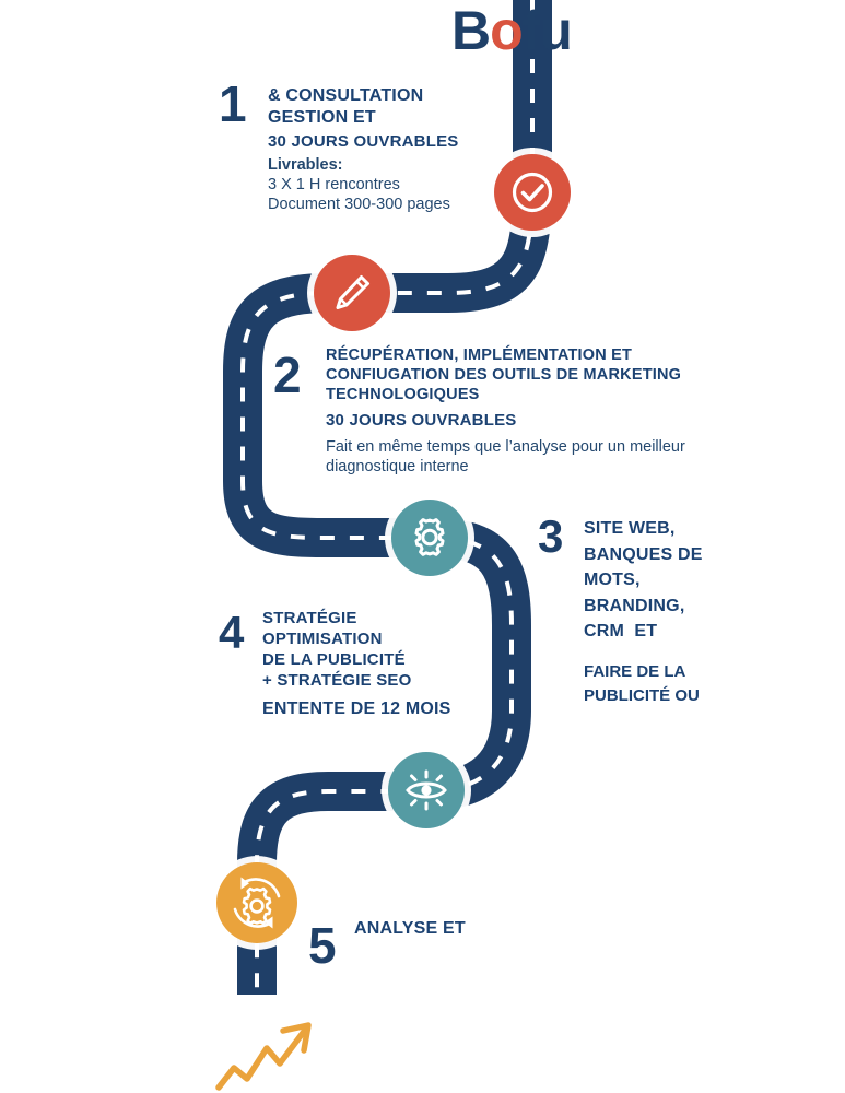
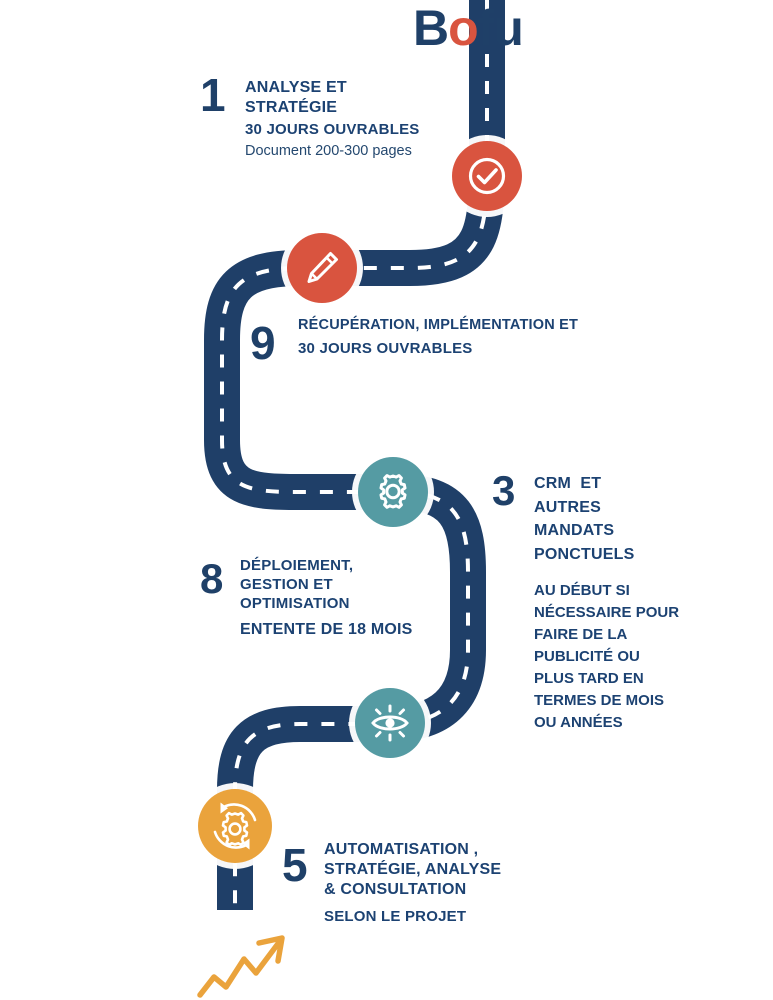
  Bofu
  1
- & CONSULTATION
+ ANALYSE ET
- GESTION ET
+ STRATÉGIE
  30 JOURS OUVRABLES
- Livrables:
- 3 X 1 H rencontres
- Document 300-300 pages
+ Document 200-300 pages
- 2
+ 9
  RÉCUPÉRATION, IMPLÉMENTATION ET
- CONFIUGATION DES OUTILS DE MARKETING
- TECHNOLOGIQUES
  30 JOURS OUVRABLES
- Fait en même temps que l’analyse pour un meilleur
- diagnostique interne
  3
- SITE WEB,
- BANQUES DE
- MOTS,
- BRANDING,
  CRM ET
+ AUTRES
+ MANDATS
+ PONCTUELS
+ AU DÉBUT SI
+ NÉCESSAIRE POUR
  FAIRE DE LA
  PUBLICITÉ OU
+ PLUS TARD EN
+ TERMES DE MOIS
+ OU ANNÉES
- 4
+ 8
+ DÉPLOIEMENT,
- STRATÉGIE
+ GESTION ET
  OPTIMISATION
- DE LA PUBLICITÉ
- + STRATÉGIE SEO
- ENTENTE DE 12 MOIS
+ ENTENTE DE 18 MOIS
  5
+ AUTOMATISATION ,
+ STRATÉGIE, ANALYSE
- ANALYSE ET
+ & CONSULTATION
+ SELON LE PROJET
